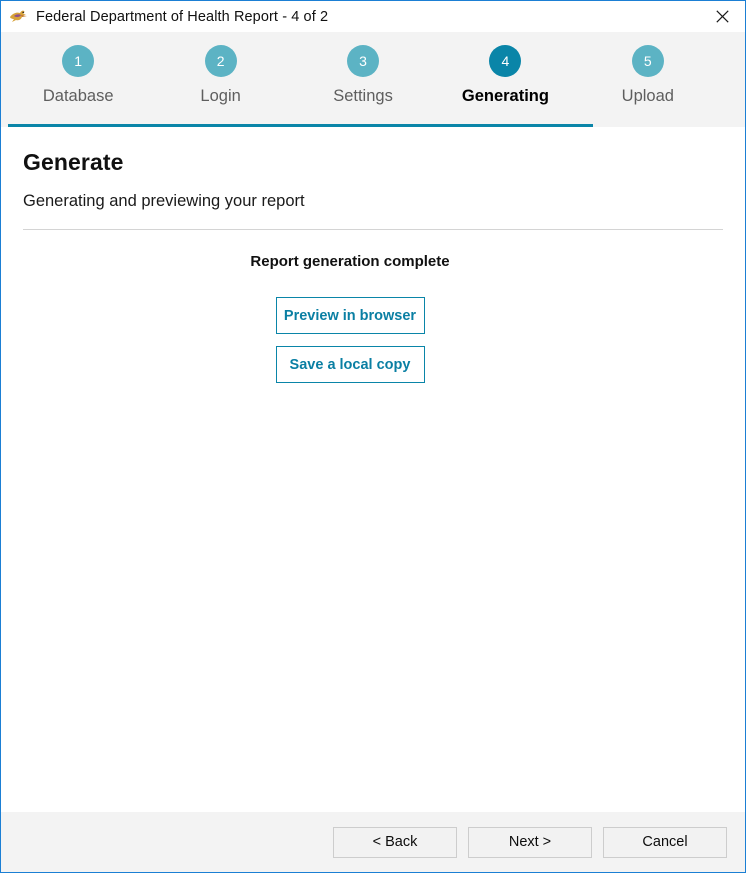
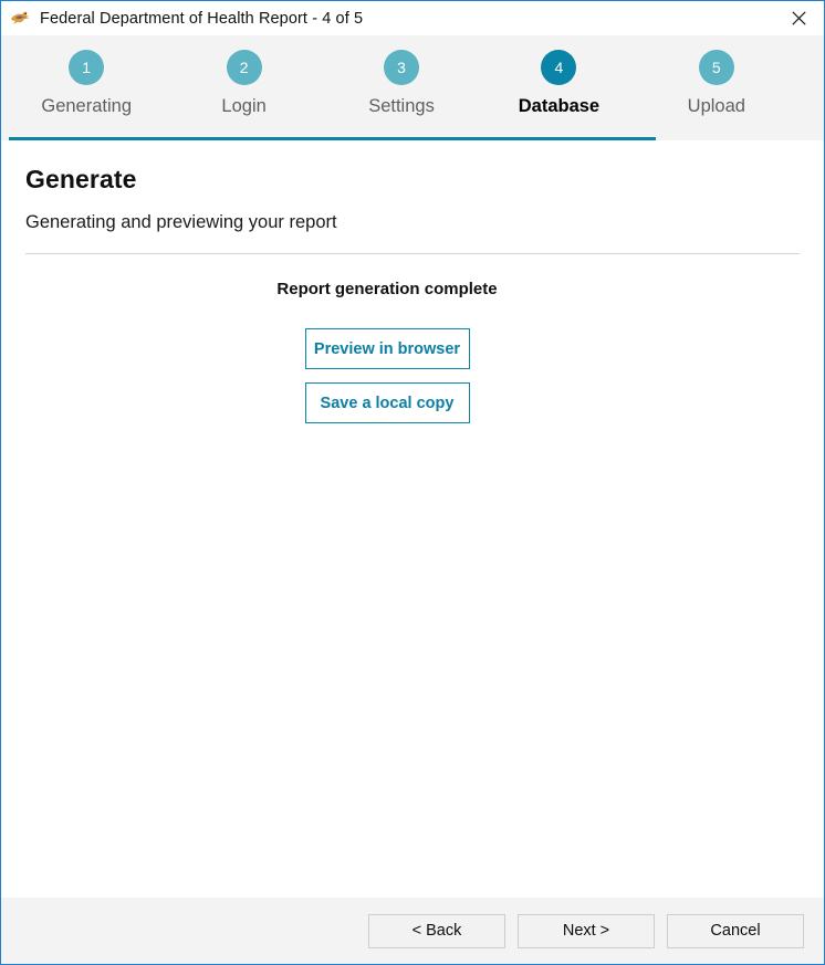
- Federal Department of Health Report - 4 of 2
+ Federal Department of Health Report - 4 of 5
  1
- Database
+ Generating
  2
  Login
  3
  Settings
  4
- Generating
+ Database
  5
  Upload
  Generate
  Generating and previewing your report
  Report generation complete
  Preview in browser
  Save a local copy
  < Back
  Next >
  Cancel
